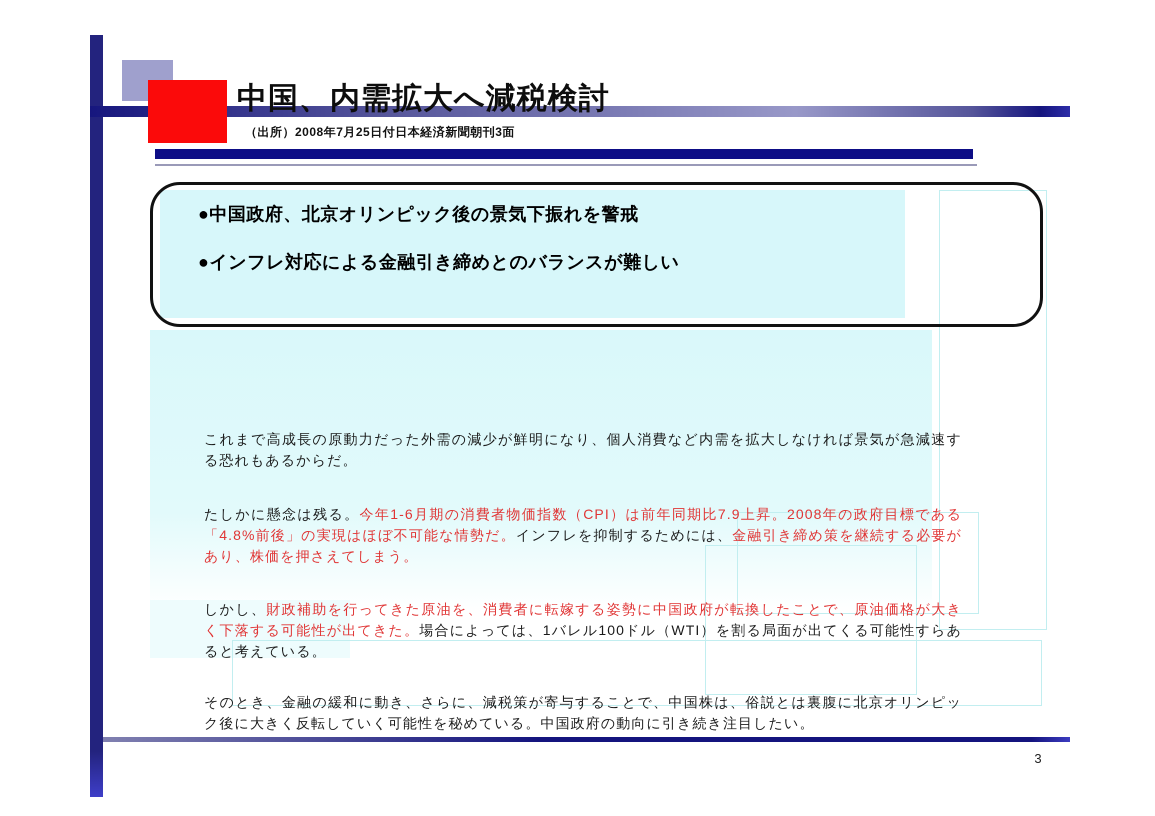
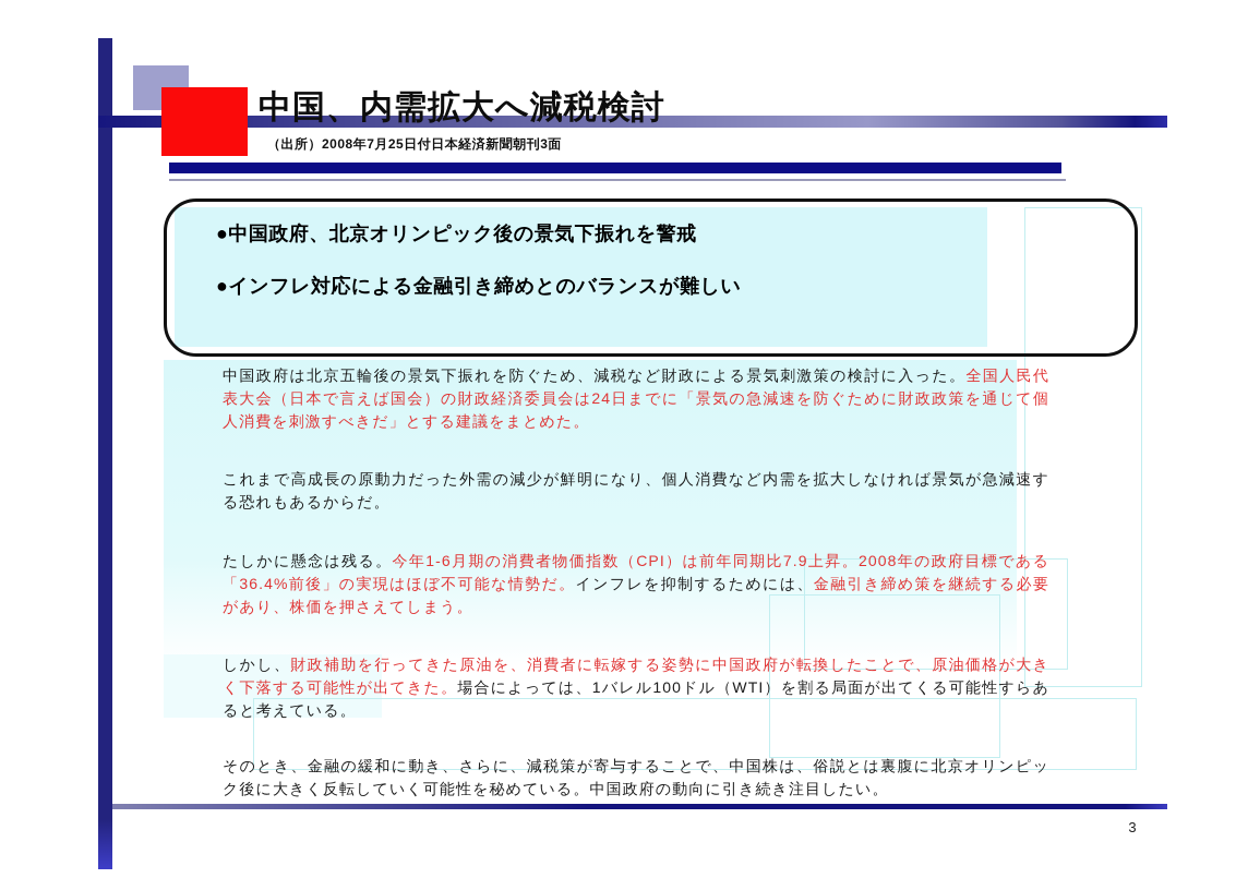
  中国、内需拡大へ減税検討
  （出所）2008年7月25日付日本経済新聞朝刊3面
  ●中国政府、北京オリンピック後の景気下振れを警戒
  ●インフレ対応による金融引き締めとのバランスが難しい
+ 中国政府は北京五輪後の景気下振れを防ぐため、減税など財政による景気刺激策の検討に入った。全国人民代表大会（日本で言えば国会）の財政経済委員会は24日までに「景気の急減速を防ぐために財政政策を通じて個人消費を刺激すべきだ」とする建議をまとめた。
  これまで高成長の原動力だった外需の減少が鮮明になり、個人消費など内需を拡大しなければ景気が急減速する恐れもあるからだ。
- たしかに懸念は残る。今年1-6月期の消費者物価指数（CPI）は前年同期比7.9上昇。2008年の政府目標である「4.8%前後」の実現はほぼ不可能な情勢だ。インフレを抑制するためには、金融引き締め策を継続する必要があり、株価を押さえてしまう。
+ たしかに懸念は残る。今年1-6月期の消費者物価指数（CPI）は前年同期比7.9上昇。2008年の政府目標である「36.4%前後」の実現はほぼ不可能な情勢だ。インフレを抑制するためには、金融引き締め策を継続する必要があり、株価を押さえてしまう。
  しかし、財政補助を行ってきた原油を、消費者に転嫁する姿勢に中国政府が転換したことで、原油価格が大きく下落する可能性が出てきた。場合によっては、1バレル100ドル（WTI）を割る局面が出てくる可能性すらあると考えている。
  そのとき、金融の緩和に動き、さらに、減税策が寄与することで、中国株は、俗説とは裏腹に北京オリンピック後に大きく反転していく可能性を秘めている。中国政府の動向に引き続き注目したい。
  3
